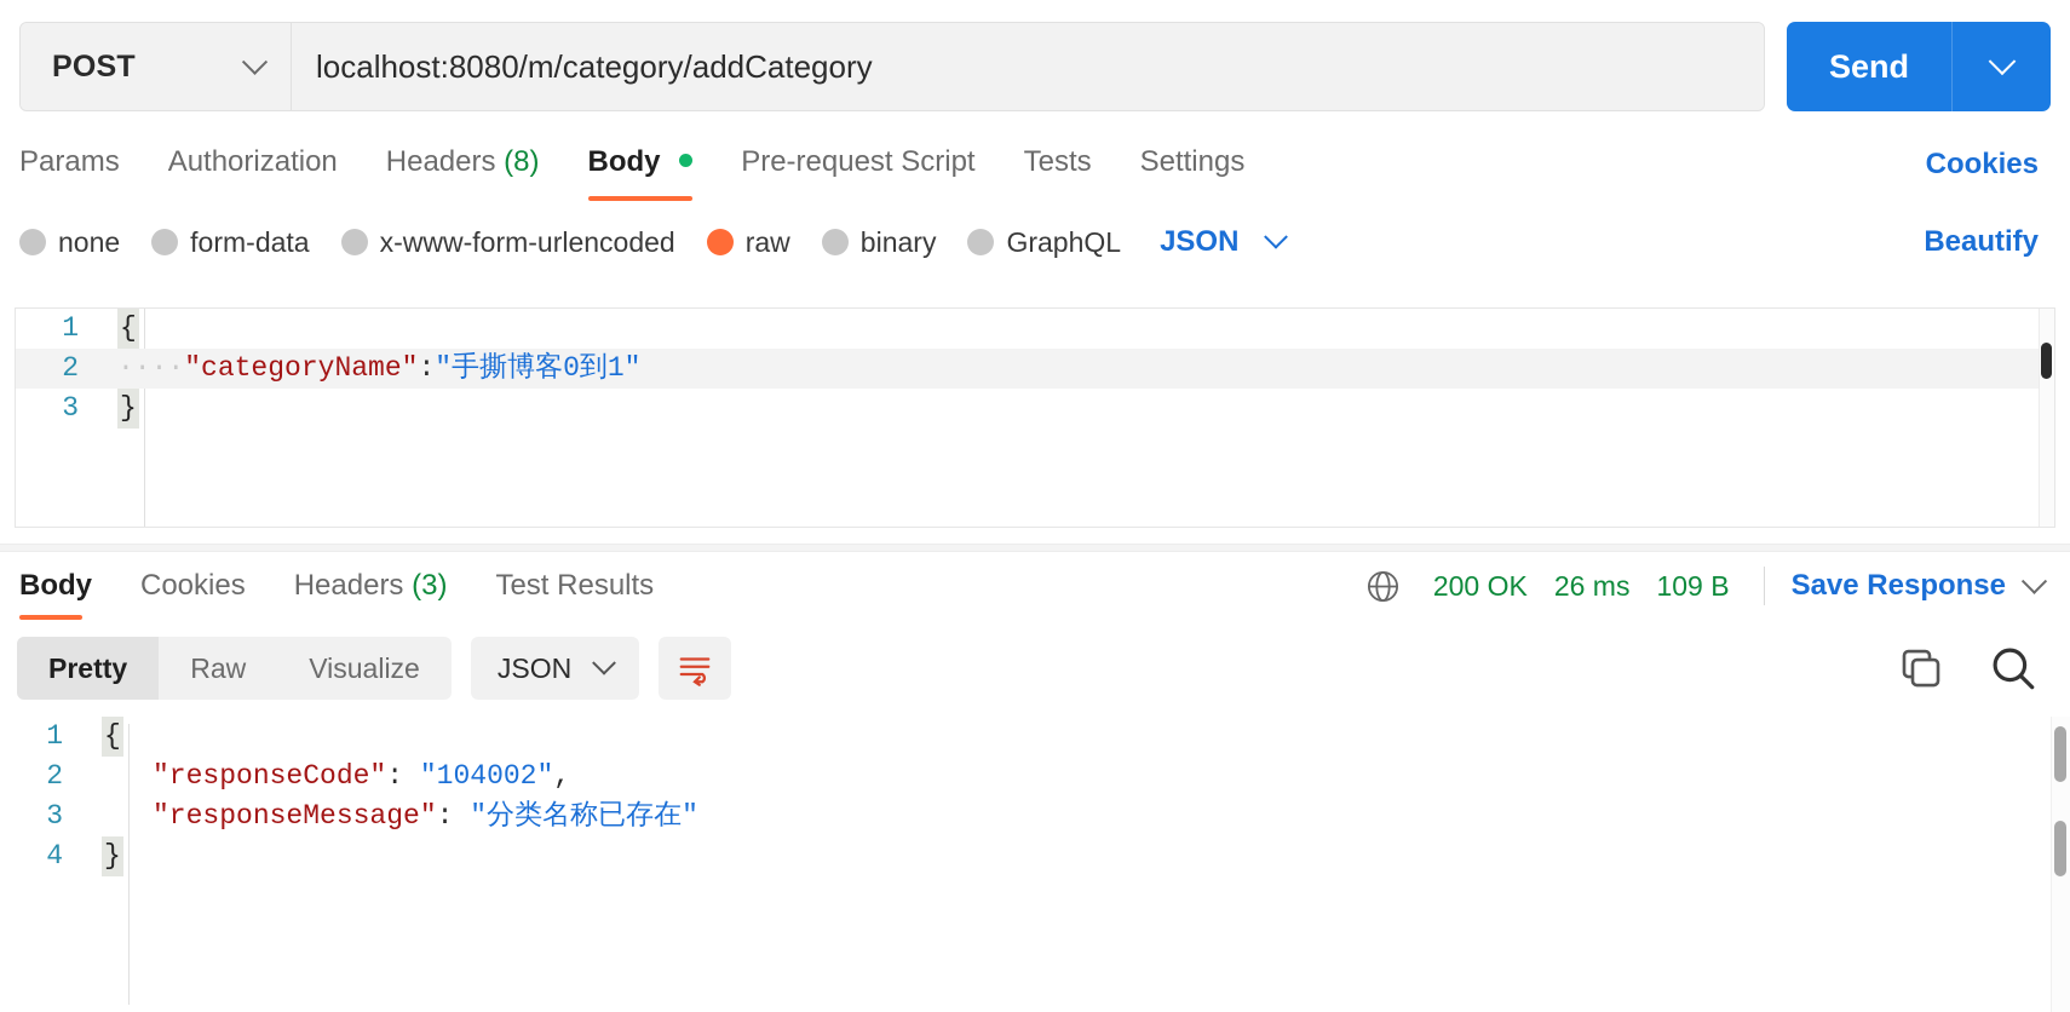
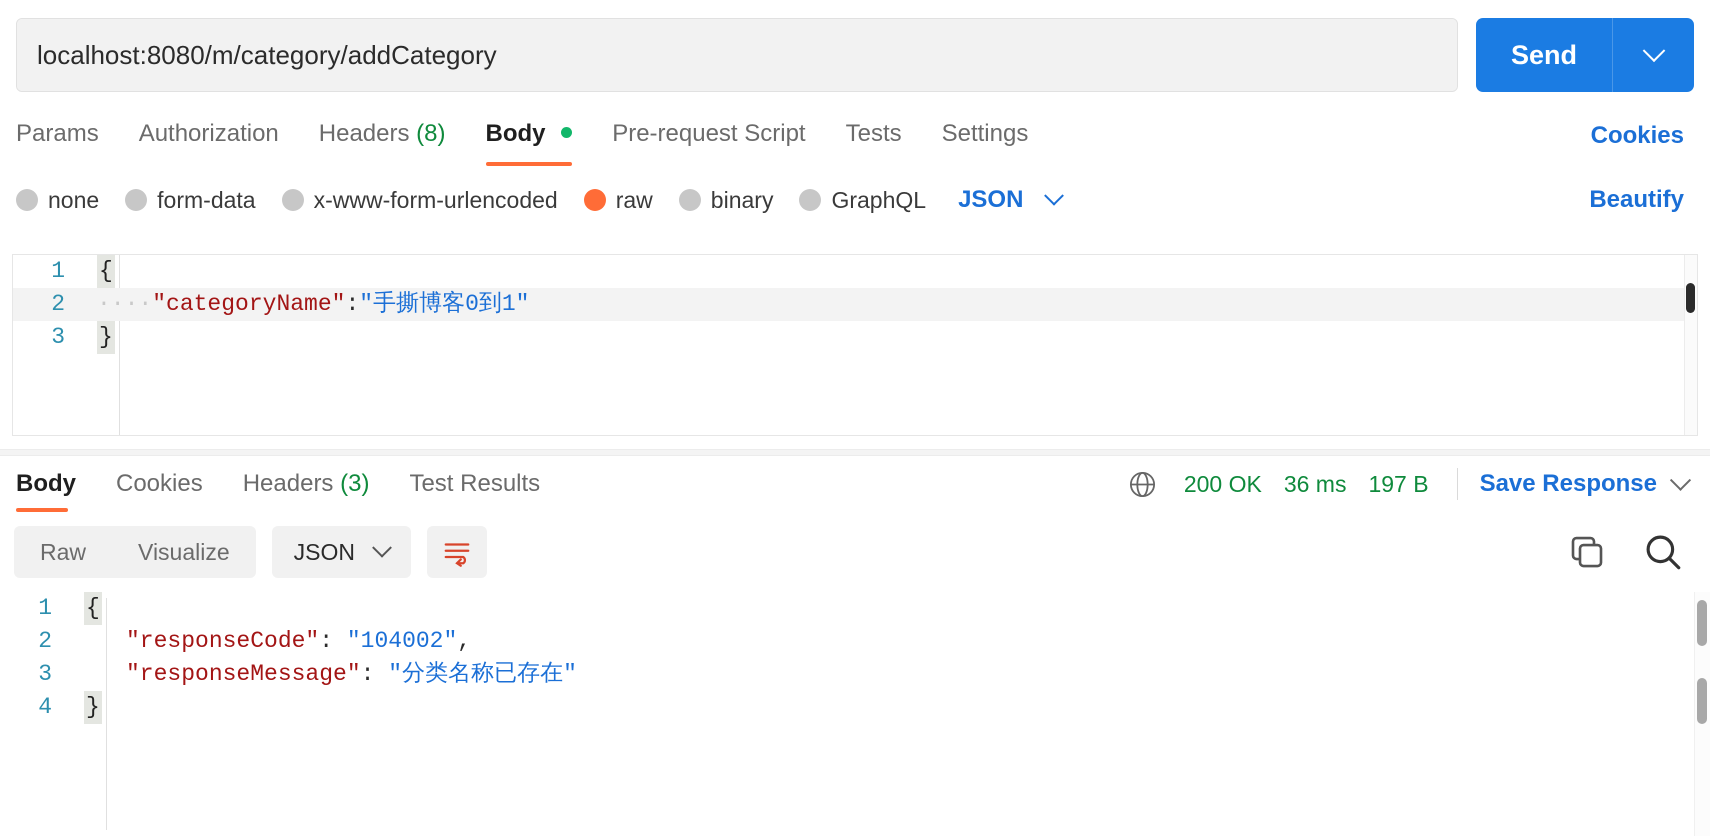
- POST
  localhost:8080/m/category/addCategory
  Send
  Params
  Authorization
  Headers (8)
  Body
  Pre-request Script
  Tests
  Settings
  Cookies
  none
  form-data
  x-www-form-urlencoded
  raw
  binary
  GraphQL
  JSON
  Beautify
  1
  {
  2
  ····"categoryName":"手撕博客0到1"
  3
  }
  Body
  Cookies
  Headers (3)
  Test Results
  200 OK
- 26 ms
+ 36 ms
- 109 B
+ 197 B
  Save Response
- Pretty
  Raw
  Visualize
  JSON
  1
  {
  2
  "responseCode": "104002",
  3
  "responseMessage": "分类名称已存在"
  4
  }
